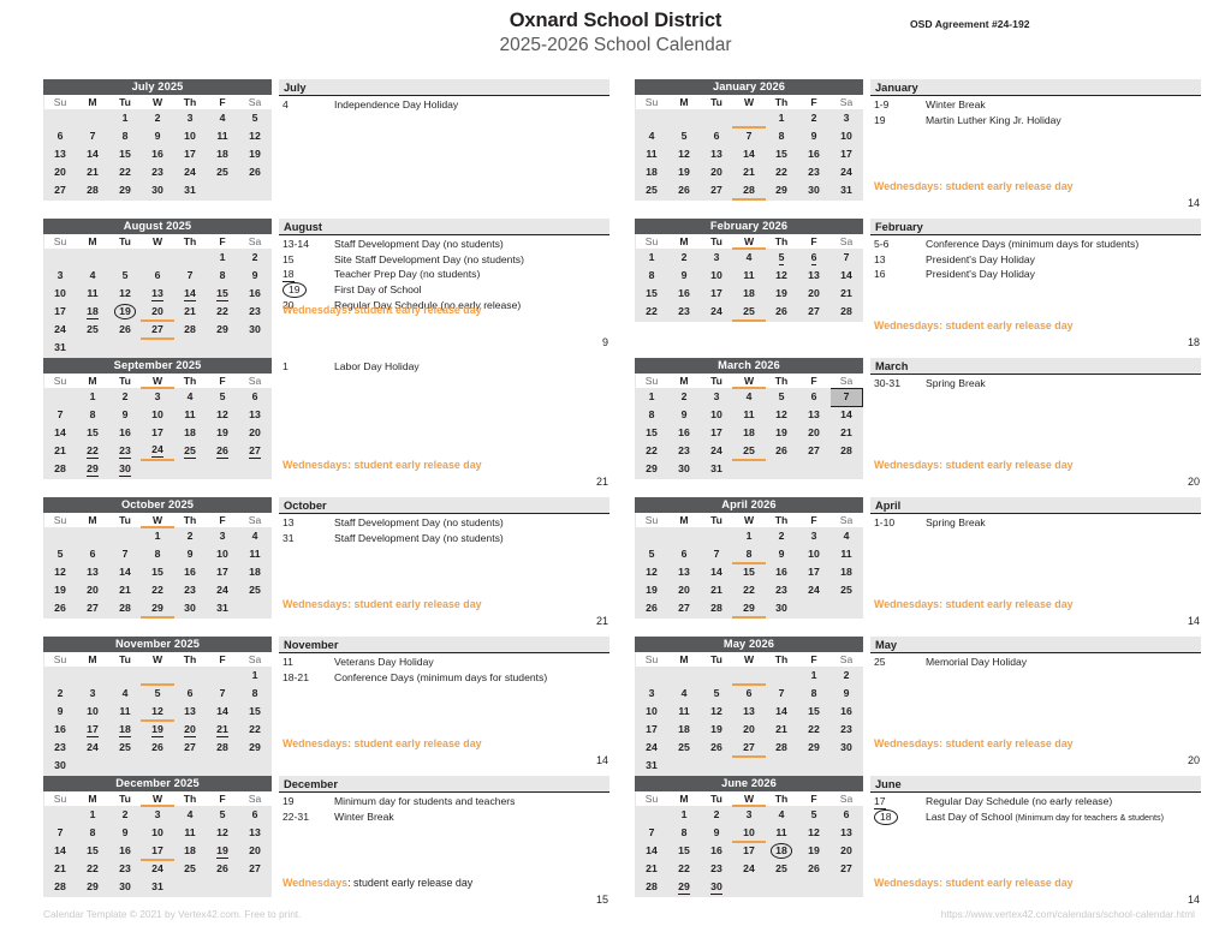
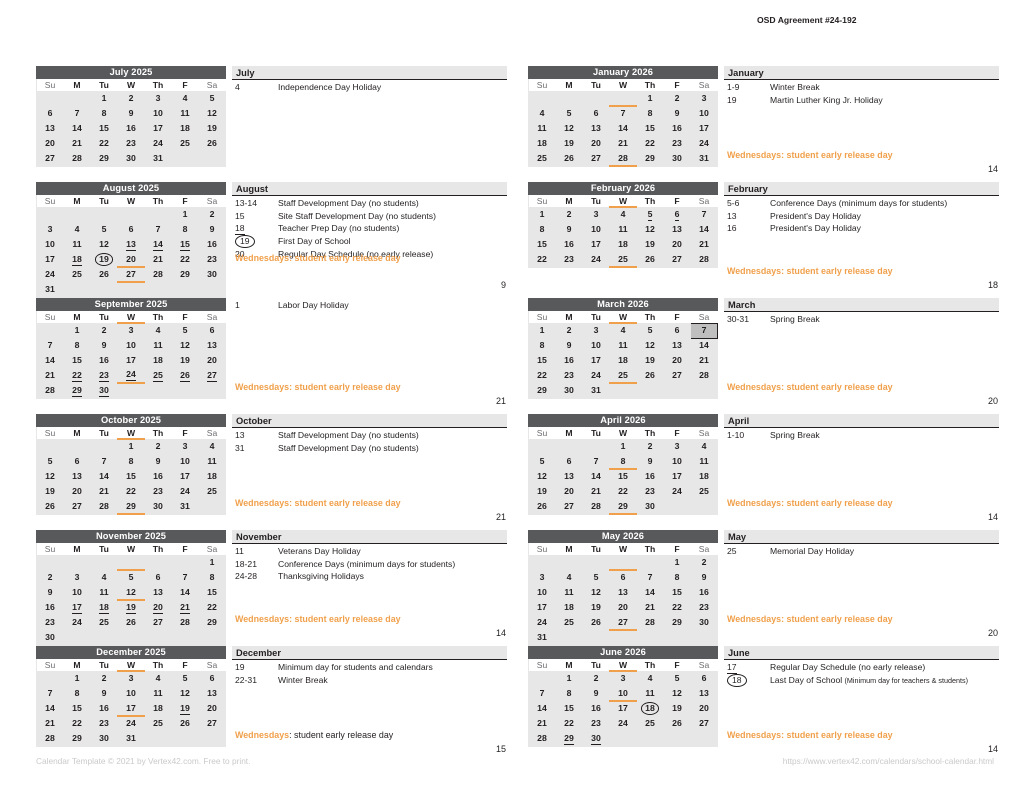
- Oxnard School District
- 2025-2026 School Calendar
  OSD Agreement #24-192
  July 2025
  Su	M	Tu	W	Th	F	Sa
  		1	2	3	4	5
  6	7	8	9	10	11	12
  13	14	15	16	17	18	19
  20	21	22	23	24	25	26
  27	28	29	30	31
  July
  4
  Independence Day Holiday
  January 2026
  Su	M	Tu	W	Th	F	Sa
  				1	2	3
  4	5	6	7	8	9	10
  11	12	13	14	15	16	17
  18	19	20	21	22	23	24
  25	26	27	28	29	30	31
  January
  1-9
  Winter Break
  19
  Martin Luther King Jr. Holiday
  Wednesdays: student early release day
  14
  August 2025
  Su	M	Tu	W	Th	F	Sa
  					1	2
  3	4	5	6	7	8	9
  10	11	12	13	14	15	16
  17	18	19	20	21	22	23
  24	25	26	27	28	29	30
  31
  August
  13-14
  Staff Development Day (no students)
  15
  Site Staff Development Day (no students)
  18
  Teacher Prep Day (no students)
  19
  First Day of School
  20
  Regular Day Schedule (no early release)
  Wednesdays: student early release day
  9
  February 2026
  Su	M	Tu	W	Th	F	Sa
  1	2	3	4	5	6	7
  8	9	10	11	12	13	14
  15	16	17	18	19	20	21
  22	23	24	25	26	27	28
  February
  5-6
  Conference Days (minimum days for students)
  13
  President's Day Holiday
  16
  President's Day Holiday
  Wednesdays: student early release day
  18
  September 2025
  Su	M	Tu	W	Th	F	Sa
  	1	2	3	4	5	6
  7	8	9	10	11	12	13
  14	15	16	17	18	19	20
  21	22	23	24	25	26	27
  28	29	30
  1
  Labor Day Holiday
  Wednesdays: student early release day
  21
  March 2026
  Su	M	Tu	W	Th	F	Sa
  1	2	3	4	5	6	7
  8	9	10	11	12	13	14
  15	16	17	18	19	20	21
  22	23	24	25	26	27	28
  29	30	31
  March
  30-31
  Spring Break
  Wednesdays: student early release day
  20
  October 2025
  Su	M	Tu	W	Th	F	Sa
  			1	2	3	4
  5	6	7	8	9	10	11
  12	13	14	15	16	17	18
  19	20	21	22	23	24	25
  26	27	28	29	30	31
  October
  13
  Staff Development Day (no students)
  31
  Staff Development Day (no students)
  Wednesdays: student early release day
  21
  April 2026
  Su	M	Tu	W	Th	F	Sa
  			1	2	3	4
  5	6	7	8	9	10	11
  12	13	14	15	16	17	18
  19	20	21	22	23	24	25
  26	27	28	29	30
  April
  1-10
  Spring Break
  Wednesdays: student early release day
  14
  November 2025
  Su	M	Tu	W	Th	F	Sa
  						1
  2	3	4	5	6	7	8
  9	10	11	12	13	14	15
  16	17	18	19	20	21	22
  23	24	25	26	27	28	29
  30
  November
  11
  Veterans Day Holiday
  18-21
  Conference Days (minimum days for students)
+ 24-28
+ Thanksgiving Holidays
  Wednesdays: student early release day
  14
  May 2026
  Su	M	Tu	W	Th	F	Sa
  					1	2
  3	4	5	6	7	8	9
  10	11	12	13	14	15	16
  17	18	19	20	21	22	23
  24	25	26	27	28	29	30
  31
  May
  25
  Memorial Day Holiday
  Wednesdays: student early release day
  20
  December 2025
  Su	M	Tu	W	Th	F	Sa
  	1	2	3	4	5	6
  7	8	9	10	11	12	13
  14	15	16	17	18	19	20
  21	22	23	24	25	26	27
  28	29	30	31
  December
  19
- Minimum day for students and teachers
+ Minimum day for students and calendars
  22-31
  Winter Break
  Wednesdays: student early release day
  15
  June 2026
  Su	M	Tu	W	Th	F	Sa
  	1	2	3	4	5	6
  7	8	9	10	11	12	13
  14	15	16	17	18	19	20
  21	22	23	24	25	26	27
  28	29	30
  June
  17
  Regular Day Schedule (no early release)
  18
  Last Day of School (Minimum day for teachers & students)
  Wednesdays: student early release day
  14
  Calendar Template © 2021 by Vertex42.com. Free to print.
  https://www.vertex42.com/calendars/school-calendar.html
